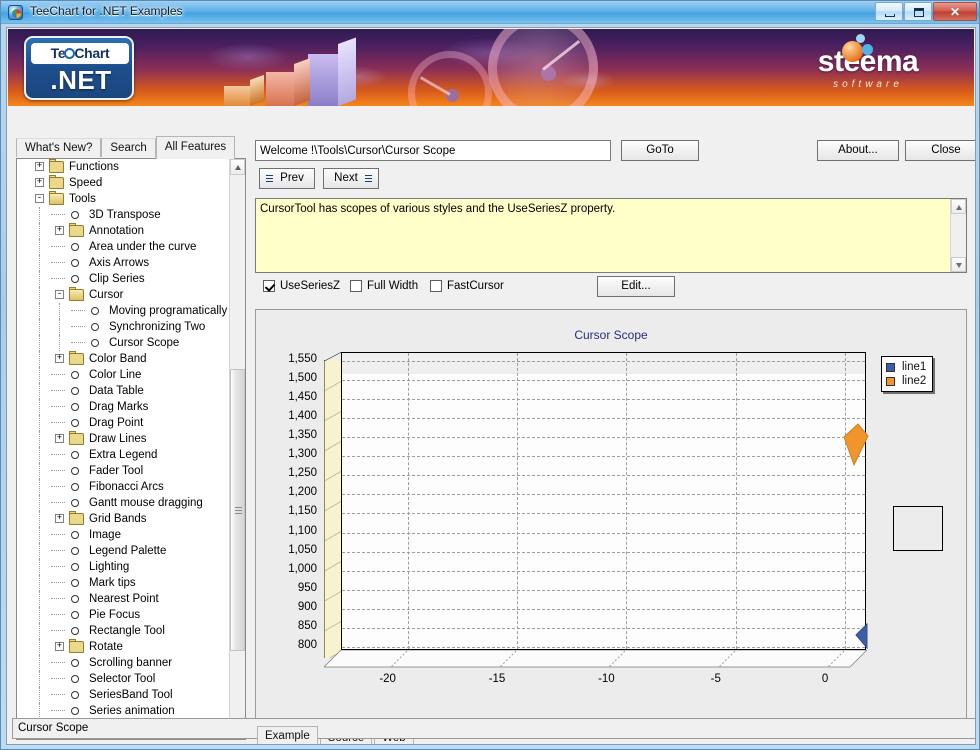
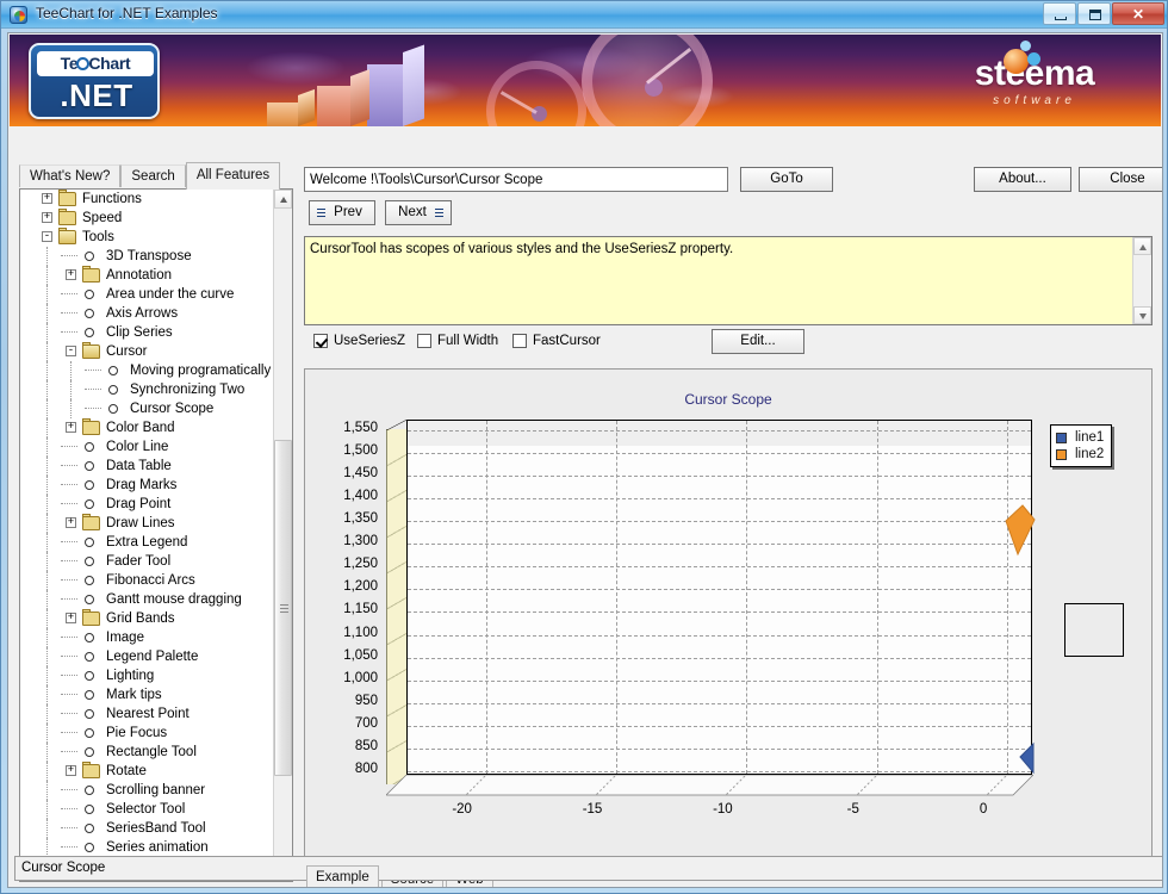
  TeeChart for .NET Examples
  ✕
  Te Chart
  .NET
  stema
  software
  What's New?
  Search
  All Features
  +
  Functions
  +
  Speed
  -
  Tools
  3D Transpose
  +
  Annotation
  Area under the curve
  Axis Arrows
  Clip Series
  -
  Cursor
  Moving programatically
  Synchronizing Two
  Cursor Scope
  +
  Color Band
  Color Line
  Data Table
  Drag Marks
  Drag Point
  +
  Draw Lines
  Extra Legend
  Fader Tool
  Fibonacci Arcs
  Gantt mouse dragging
  +
  Grid Bands
  Image
  Legend Palette
  Lighting
  Mark tips
  Nearest Point
  Pie Focus
  Rectangle Tool
  +
  Rotate
  Scrolling banner
  Selector Tool
  SeriesBand Tool
  Series animation
  Welcome !\Tools\Cursor\Cursor Scope
  GoTo
  About...
  Close
  Prev
  Next
  CursorTool has scopes of various styles and the UseSeriesZ property.
  UseSeriesZ
  Full Width
  FastCursor
  Edit...
  Cursor Scope
  line1
  line2
  800
  850
- 900
+ 700
  950
  1,000
  1,050
  1,100
  1,150
  1,200
  1,250
  1,300
  1,350
  1,400
  1,450
  1,500
  1,550
  -20
  -15
  -10
  -5
  0
  Example
  Cursor Scope
